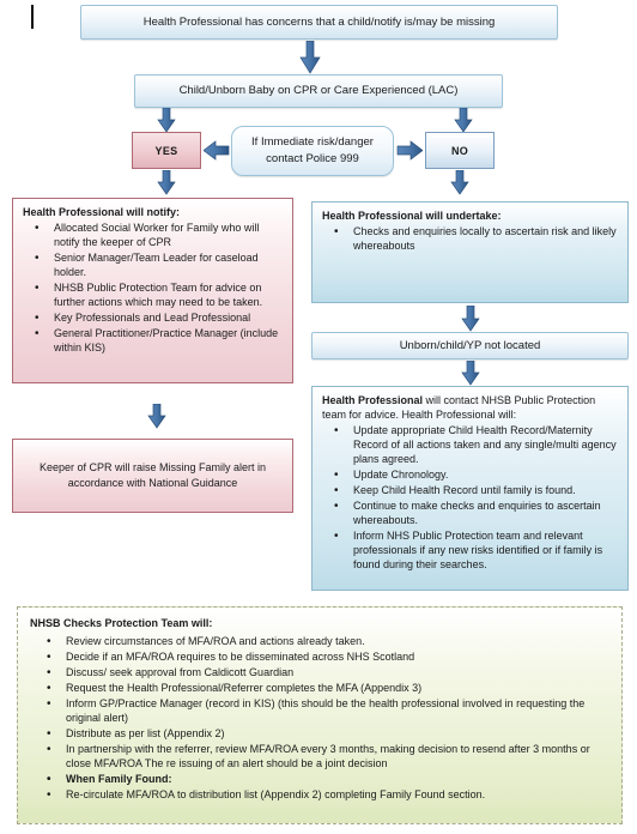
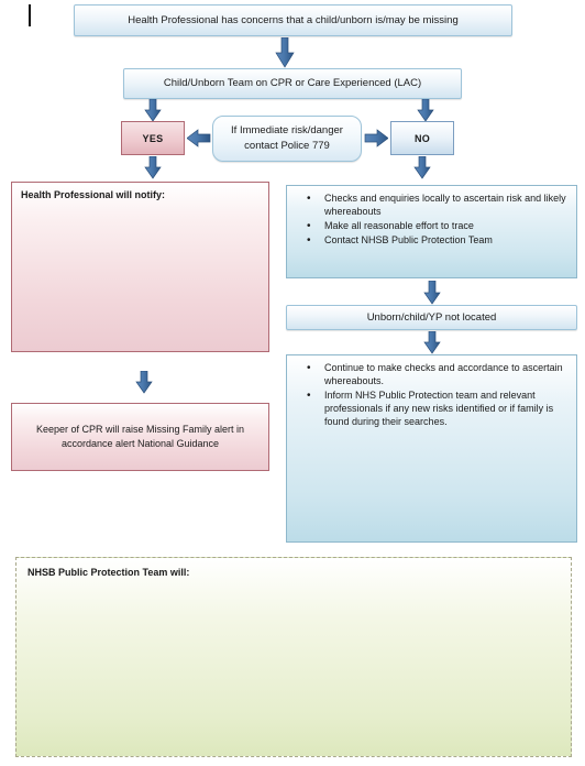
- Health Professional has concerns that a child/notify is/may be missing
+ Health Professional has concerns that a child/unborn is/may be missing
- Child/Unborn Baby on CPR or Care Experienced (LAC)
+ Child/Unborn Team on CPR or Care Experienced (LAC)
  YES
  If Immediate risk/danger
- contact Police 999
+ contact Police 779
  NO
  Health Professional will notify:
- Allocated Social Worker for Family who will notify the keeper of CPR
- Senior Manager/Team Leader for caseload holder.
- NHSB Public Protection Team for advice on further actions which may need to be taken.
- Key Professionals and Lead Professional
- General Practitioner/Practice Manager (include within KIS)
- Keeper of CPR will raise Missing Family alert in accordance with National Guidance
+ Keeper of CPR will raise Missing Family alert in accordance alert National Guidance
- Health Professional will undertake:
  Checks and enquiries locally to ascertain risk and likely whereabouts
+ Make all reasonable effort to trace
+ Contact NHSB Public Protection Team
  Unborn/child/YP not located
- Health Professional will contact NHSB Public Protection team for advice. Health Professional will:
- Update appropriate Child Health Record/Maternity Record of all actions taken and any single/multi agency plans agreed.
- Update Chronology.
- Keep Child Health Record until family is found.
- Continue to make checks and enquiries to ascertain whereabouts.
+ Continue to make checks and accordance to ascertain whereabouts.
  Inform NHS Public Protection team and relevant professionals if any new risks identified or if family is found during their searches.
- NHSB Checks Protection Team will:
+ NHSB Public Protection Team will:
- Review circumstances of MFA/ROA and actions already taken.
- Decide if an MFA/ROA requires to be disseminated across NHS Scotland
- Discuss/ seek approval from Caldicott Guardian
- Request the Health Professional/Referrer completes the MFA (Appendix 3)
- Inform GP/Practice Manager (record in KIS) (this should be the health professional involved in requesting the original alert)
- Distribute as per list (Appendix 2)
- In partnership with the referrer, review MFA/ROA every 3 months, making decision to resend after 3 months or close MFA/ROA The re issuing of an alert should be a joint decision
- When Family Found:
- Re-circulate MFA/ROA to distribution list (Appendix 2) completing Family Found section.
